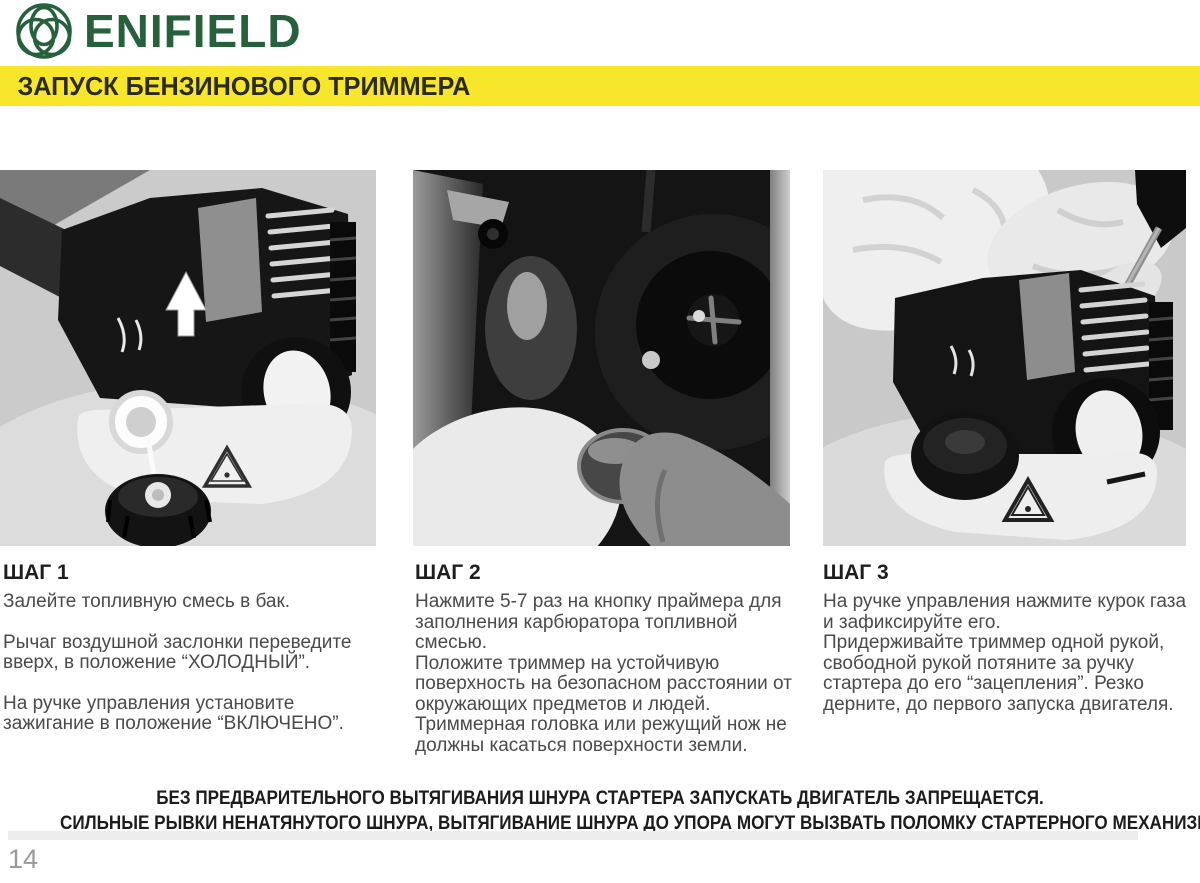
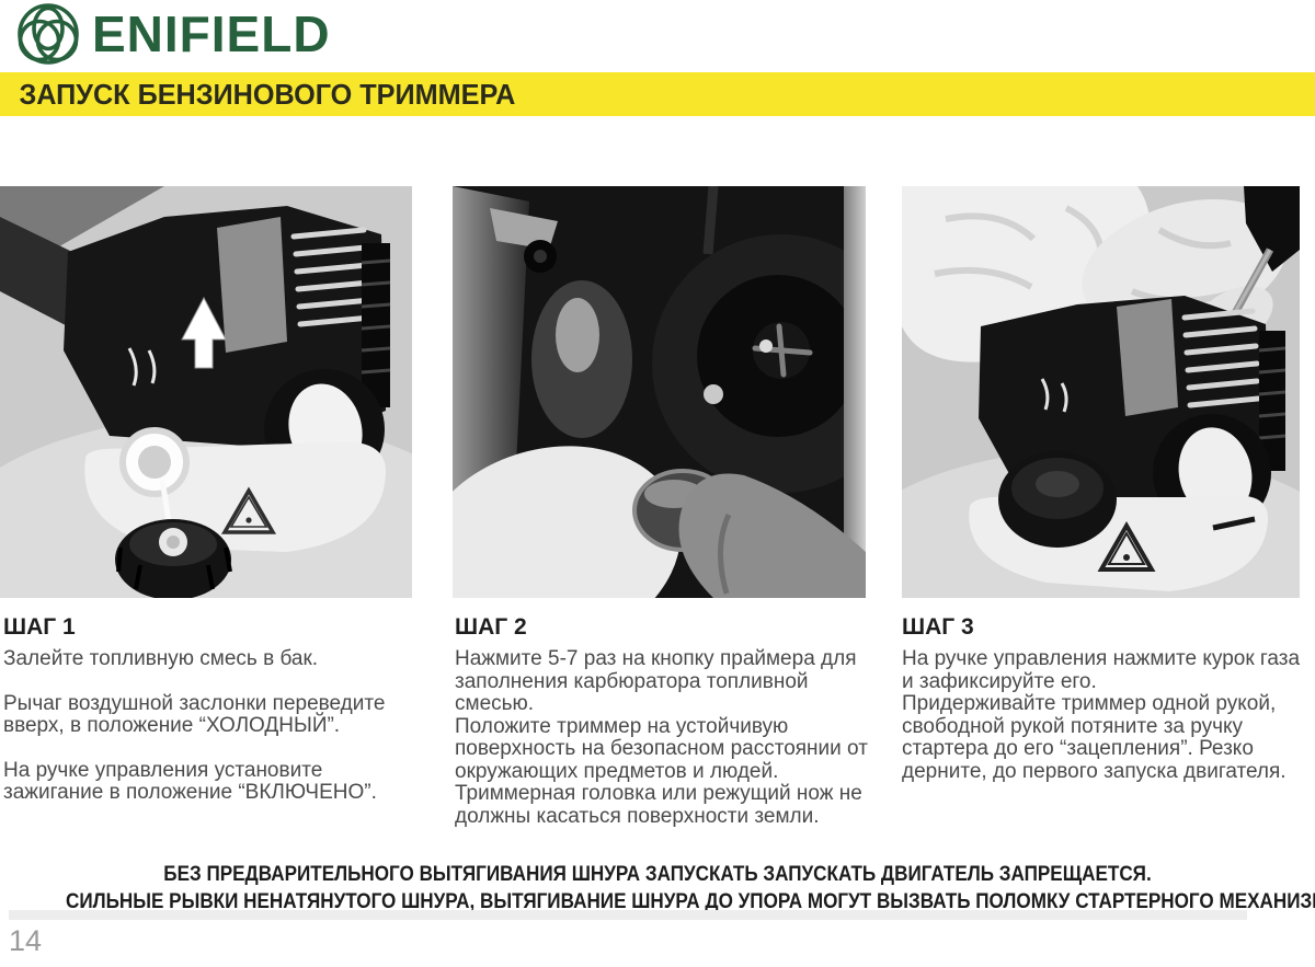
  ENIFIELD
  ЗАПУСК БЕНЗИНОВОГО ТРИММЕРА
  ШАГ 1
  Залейте топливную смесь в бак.
  Рычаг воздушной заслонки переведите вверх, в положение “ХОЛОДНЫЙ”.
  На ручке управления установите зажигание в положение “ВКЛЮЧЕНО”.
  ШАГ 2
  Нажмите 5-7 раз на кнопку праймера для заполнения карбюратора топливной смесью.
  Положите триммер на устойчивую поверхность на безопасном расстоянии от окружающих предметов и людей.
  Триммерная головка или режущий нож не должны касаться поверхности земли.
  ШАГ 3
  На ручке управления нажмите курок газа и зафиксируйте его.
  Придерживайте триммер одной рукой, свободной рукой потяните за ручку стартера до его “зацепления”. Резко дерните, до первого запуска двигателя.
- БЕЗ ПРЕДВАРИТЕЛЬНОГО ВЫТЯГИВАНИЯ ШНУРА СТАРТЕРА ЗАПУСКАТЬ ДВИГАТЕЛЬ ЗАПРЕЩАЕТСЯ.
+ БЕЗ ПРЕДВАРИТЕЛЬНОГО ВЫТЯГИВАНИЯ ШНУРА ЗАПУСКАТЬ ЗАПУСКАТЬ ДВИГАТЕЛЬ ЗАПРЕЩАЕТСЯ.
  СИЛЬНЫЕ РЫВКИ НЕНАТЯНУТОГО ШНУРА, ВЫТЯГИВАНИЕ ШНУРА ДО УПОРА МОГУТ ВЫЗВАТЬ ПОЛОМКУ СТАРТЕРНОГО МЕХАНИЗ
  14
